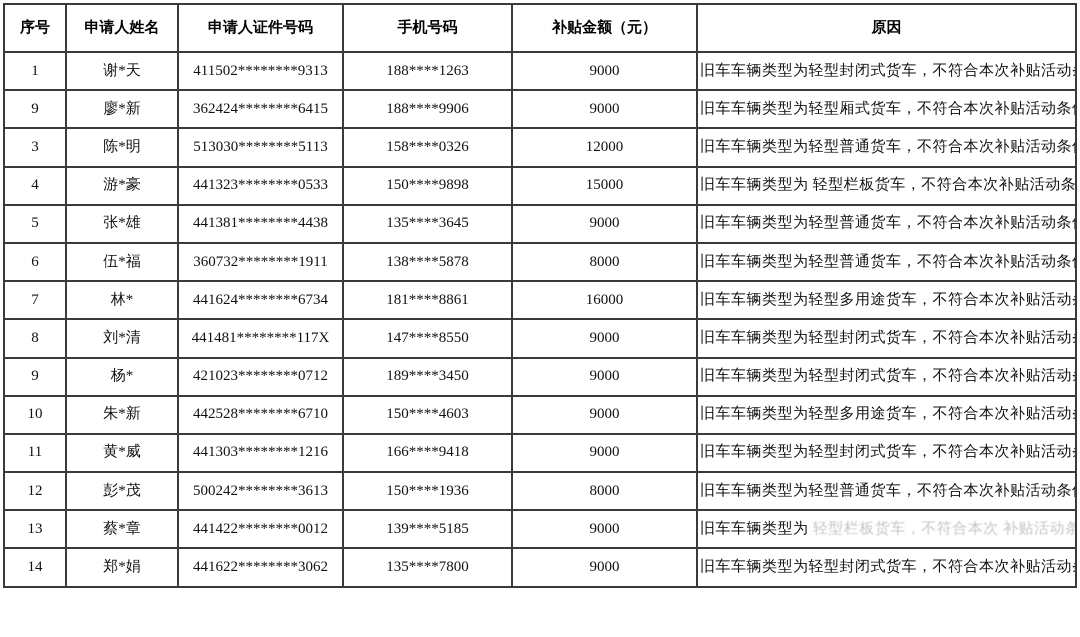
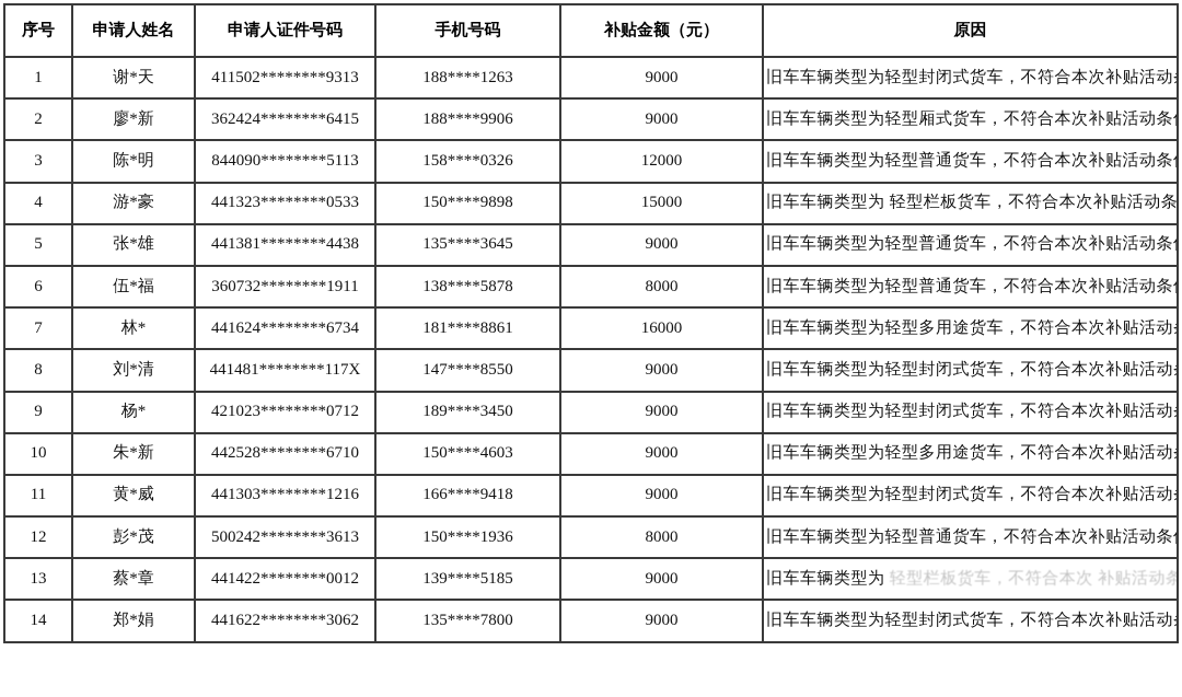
  序号	申请人姓名	申请人证件号码	手机号码	补贴金额（元）	原因
  1	谢*天	411502********9313	188****1263	9000	旧车车辆类型为轻型封闭式货车，不符合本次补贴活动
- 9	廖*新	362424********6415	188****9906	9000	旧车车辆类型为轻型厢式货车，不符合本次补贴活动条
+ 2	廖*新	362424********6415	188****9906	9000	旧车车辆类型为轻型厢式货车，不符合本次补贴活动条
- 3	陈*明	513030********5113	158****0326	12000	旧车车辆类型为轻型普通货车，不符合本次补贴活动条
+ 3	陈*明	844090********5113	158****0326	12000	旧车车辆类型为轻型普通货车，不符合本次补贴活动条
  4	游*豪	441323********0533	150****9898	15000	旧车车辆类型为 轻型栏板货车，不符合本次补贴活动条
  5	张*雄	441381********4438	135****3645	9000	旧车车辆类型为轻型普通货车，不符合本次补贴活动条
  6	伍*福	360732********1911	138****5878	8000	旧车车辆类型为轻型普通货车，不符合本次补贴活动条
  7	林*	441624********6734	181****8861	16000	旧车车辆类型为轻型多用途货车，不符合本次补贴活动
  8	刘*清	441481********117X	147****8550	9000	旧车车辆类型为轻型封闭式货车，不符合本次补贴活动
  9	杨*	421023********0712	189****3450	9000	旧车车辆类型为轻型封闭式货车，不符合本次补贴活动
  10	朱*新	442528********6710	150****4603	9000	旧车车辆类型为轻型多用途货车，不符合本次补贴活动
  11	黄*威	441303********1216	166****9418	9000	旧车车辆类型为轻型封闭式货车，不符合本次补贴活动
  12	彭*茂	500242********3613	150****1936	8000	旧车车辆类型为轻型普通货车，不符合本次补贴活动条
  13	蔡*章	441422********0012	139****5185	9000	旧车车辆类型为 轻型栏板货车，不符合本次 补贴活动条
  14	郑*娟	441622********3062	135****7800	9000	旧车车辆类型为轻型封闭式货车，不符合本次补贴活动
